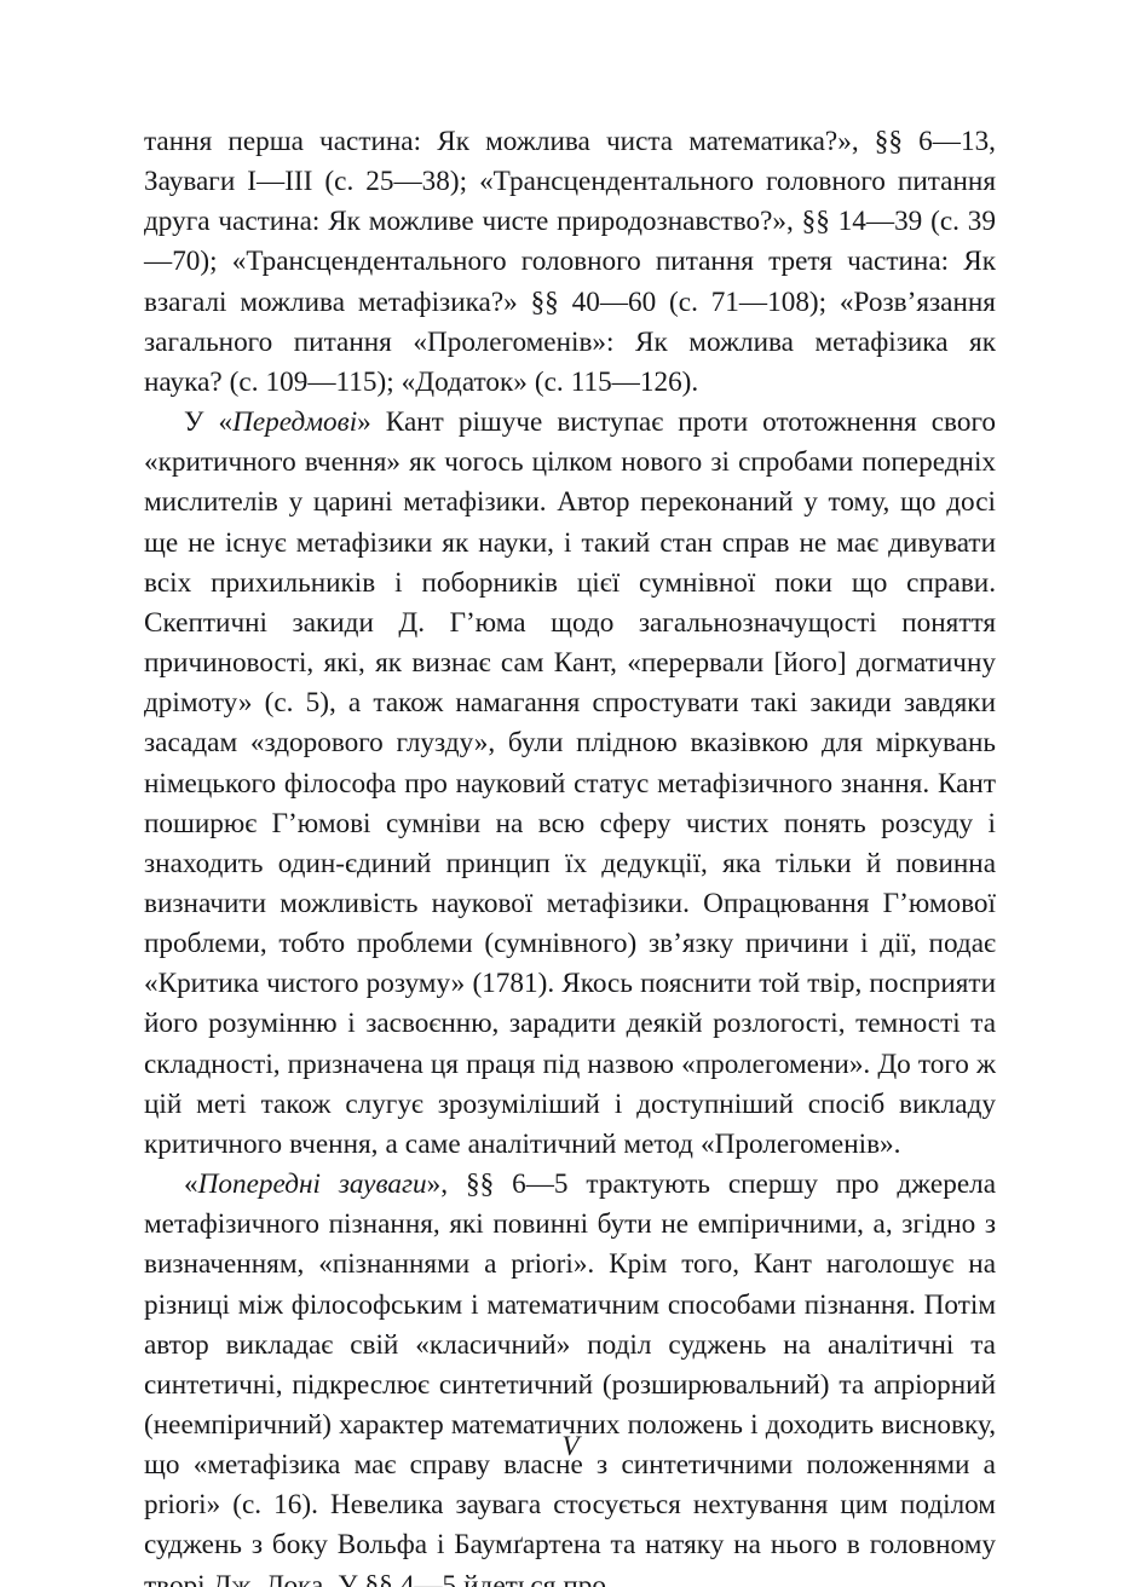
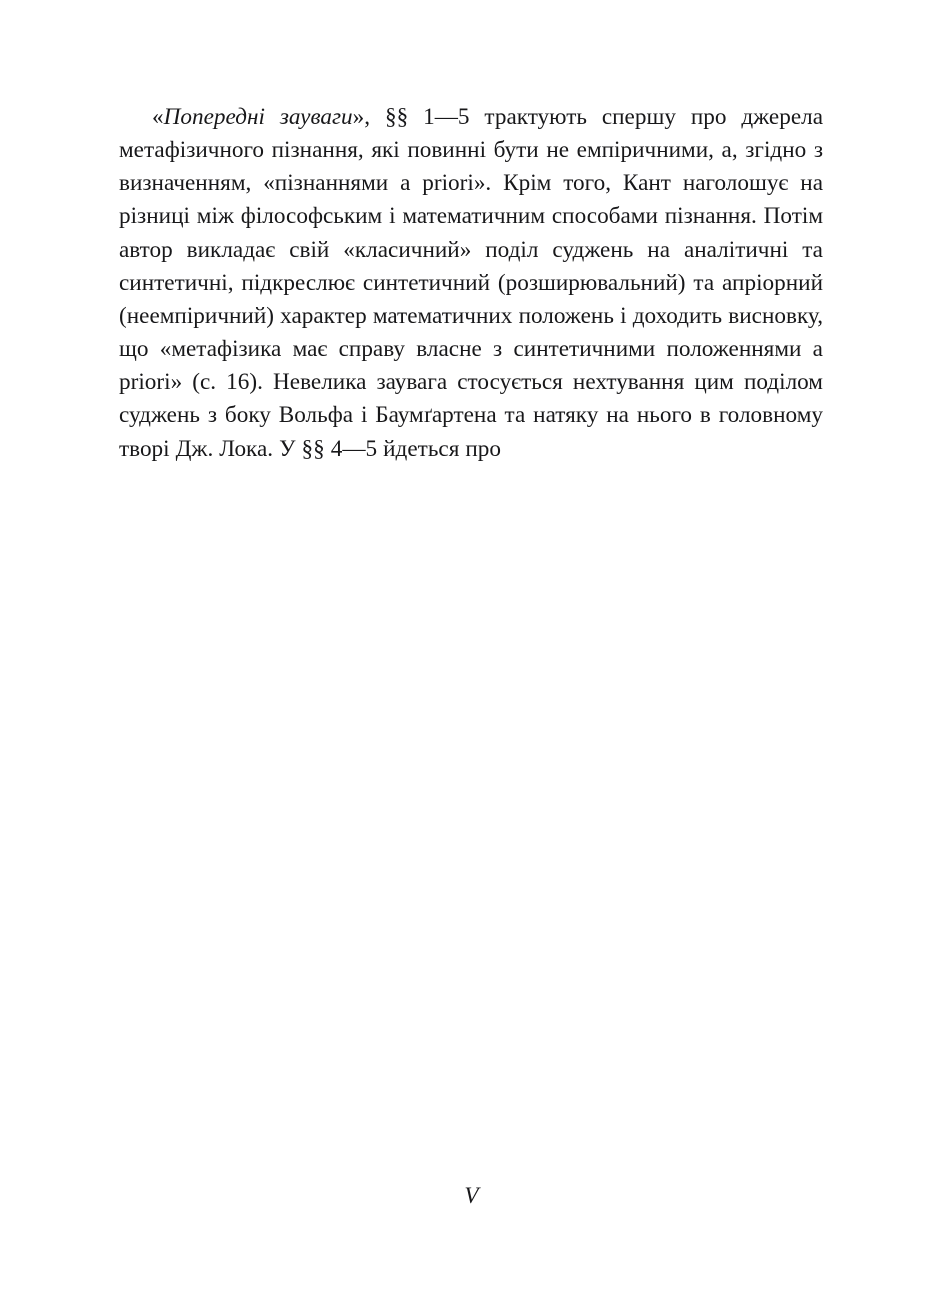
- тання перша частина: Як можлива чиста математика?», §§ 6—13, Зауваги I—III (с. 25—38); «Трансцендентального головного питання друга частина: Як можливе чисте природознавство?», §§ 14—39 (с. 39—70); «Трансцендентального головного питання третя частина: Як взагалі можлива метафізика?» §§ 40—60 (с. 71—108); «Розв’язання загального питання «Пролегоменів»: Як можлива метафізика як наука? (с. 109—115); «Додаток» (с. 115—126).
- У «Передмові» Кант рішуче виступає проти ототожнення свого «критичного вчення» як чогось цілком нового зі спробами попередніх мислителів у царині метафізики. Автор переконаний у тому, що досі ще не існує метафізики як науки, і такий стан справ не має дивувати всіх прихильників і поборників цієї сумнівної поки що справи. Скептичні закиди Д. Г’юма щодо загальнозначущості поняття причиновості, які, як визнає сам Кант, «перервали [його] догматичну дрімоту» (с. 5), а також намагання спростувати такі закиди завдяки засадам «здорового глузду», були плідною вказівкою для міркувань німецького філософа про науковий статус метафізичного знання. Кант поширює Г’юмові сумніви на всю сферу чистих понять розсуду і знаходить один-єдиний принцип їх дедукції, яка тільки й повинна визначити можливість наукової метафізики. Опрацювання Г’юмової проблеми, тобто проблеми (сумнівного) зв’язку причини і дії, подає «Критика чистого розуму» (1781). Якось пояснити той твір, посприяти його розумінню і засвоєнню, зарадити деякій розлогості, темності та складності, призначена ця праця під назвою «пролегомени». До того ж цій меті також слугує зрозуміліший і доступніший спосіб викладу критичного вчення, а саме аналітичний метод «Пролегоменів».
- «Попередні зауваги», §§ 6—5 трактують спершу про джерела метафізичного пізнання, які повинні бути не емпіричними, а, згідно з визначенням, «пізнаннями a priori». Крім того, Кант наголошує на різниці між філософським і математичним способами пізнання. Потім автор викладає свій «класичний» поділ суджень на аналітичні та синтетичні, підкреслює синтетичний (розширювальний) та апріорний (неемпіричний) характер математичних положень і доходить висновку, що «метафізика має справу власне з синтетичними положеннями a priori» (с. 16). Невелика заувага стосується нехтування цим поділом суджень з боку Вольфа і Баумґартена та натяку на нього в головному творі Дж. Лока. У §§ 4—5 йдеться про
+ «Попередні зауваги», §§ 1—5 трактують спершу про джерела метафізичного пізнання, які повинні бути не емпіричними, а, згідно з визначенням, «пізнаннями a priori». Крім того, Кант наголошує на різниці між філософським і математичним способами пізнання. Потім автор викладає свій «класичний» поділ суджень на аналітичні та синтетичні, підкреслює синтетичний (розширювальний) та апріорний (неемпіричний) характер математичних положень і доходить висновку, що «метафізика має справу власне з синтетичними положеннями a priori» (с. 16). Невелика заувага стосується нехтування цим поділом суджень з боку Вольфа і Баумґартена та натяку на нього в головному творі Дж. Лока. У §§ 4—5 йдеться про
  V
